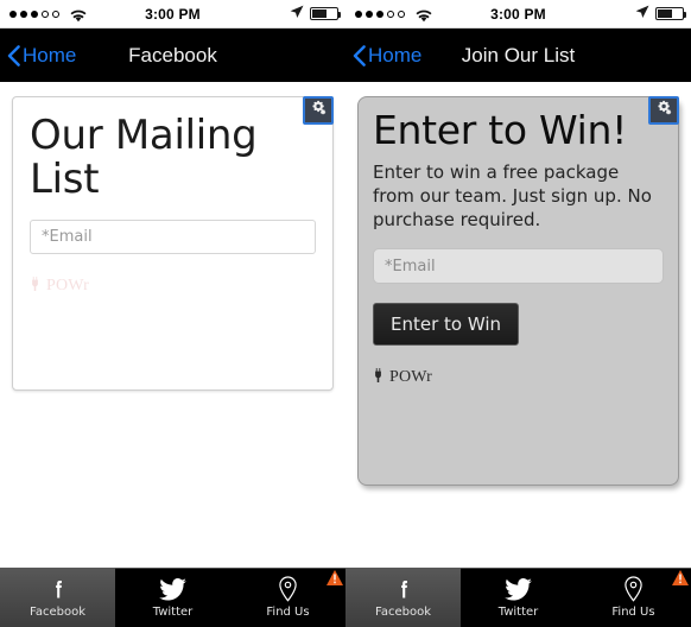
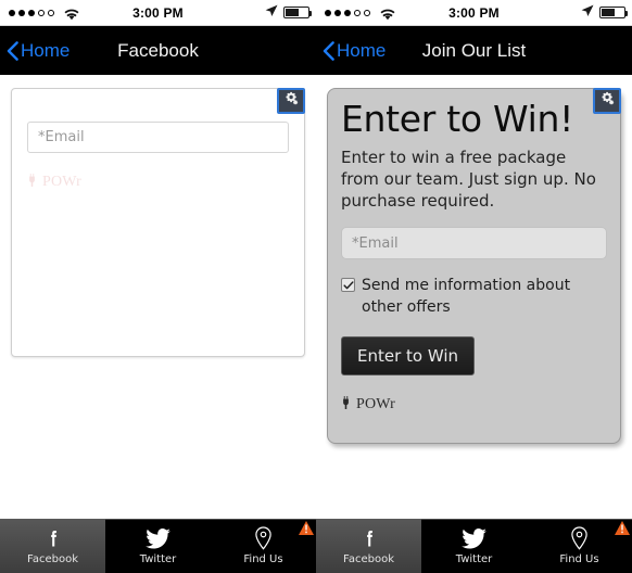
  3:00 PM
  Home
  Facebook
- Our Mailing List
  *Email
  POWr
  Facebook
  Twitter
  Find Us
  3:00 PM
  Home
  Join Our List
  Enter to Win!
  Enter to win a free package from our team. Just sign up. No purchase required.
  *Email
+ Send me information about other offers
  Enter to Win
  POWr
  Facebook
  Twitter
  Find Us
